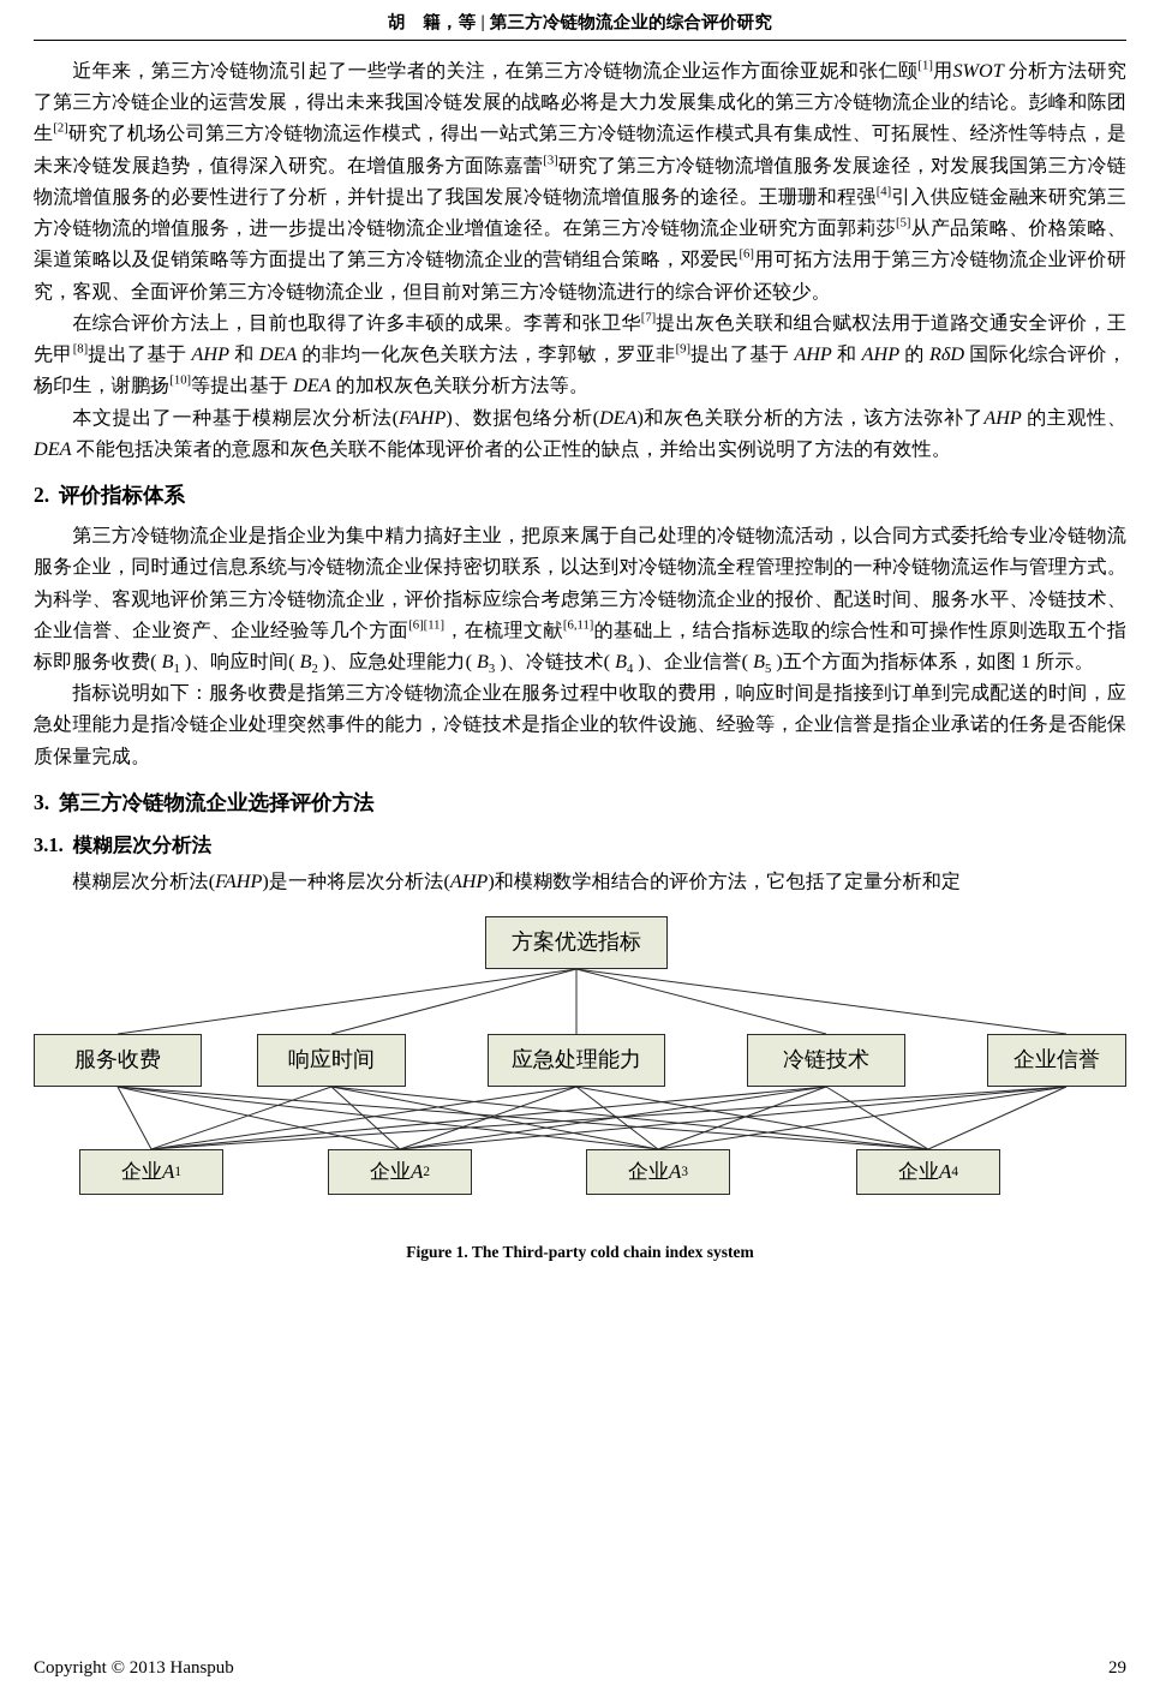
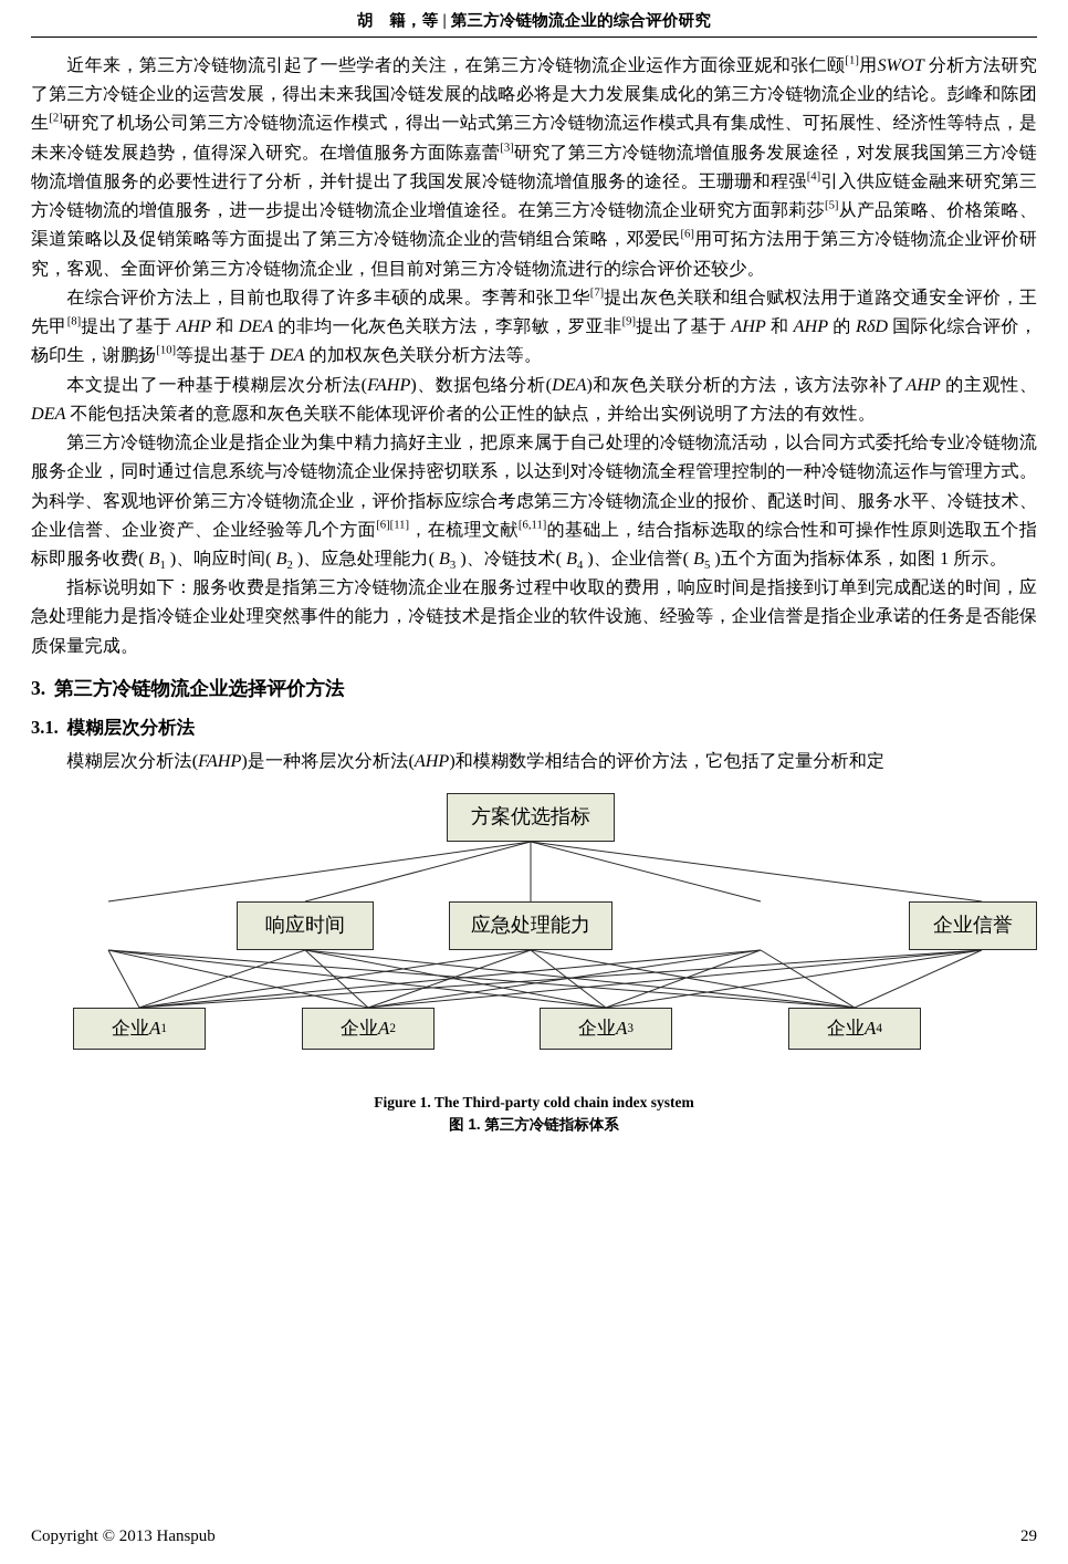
  胡 籍，等 | 第三方冷链物流企业的综合评价研究
  近年来，第三方冷链物流引起了一些学者的关注，在第三方冷链物流企业运作方面徐亚妮和张仁颐[1]用SWOT 分析方法研究了第三方冷链企业的运营发展，得出未来我国冷链发展的战略必将是大力发展集成化的第三方冷链物流企业的结论。彭峰和陈团生[2]研究了机场公司第三方冷链物流运作模式，得出一站式第三方冷链物流运作模式具有集成性、可拓展性、经济性等特点，是未来冷链发展趋势，值得深入研究。在增值服务方面陈嘉蕾[3]研究了第三方冷链物流增值服务发展途径，对发展我国第三方冷链物流增值服务的必要性进行了分析，并针提出了我国发展冷链物流增值服务的途径。王珊珊和程强[4]引入供应链金融来研究第三方冷链物流的增值服务，进一步提出冷链物流企业增值途径。在第三方冷链物流企业研究方面郭莉莎[5]从产品策略、价格策略、渠道策略以及促销策略等方面提出了第三方冷链物流企业的营销组合策略，邓爱民[6]用可拓方法用于第三方冷链物流企业评价研究，客观、全面评价第三方冷链物流企业，但目前对第三方冷链物流进行的综合评价还较少。
  在综合评价方法上，目前也取得了许多丰硕的成果。李菁和张卫华[7]提出灰色关联和组合赋权法用于道路交通安全评价，王先甲[8]提出了基于 AHP 和 DEA 的非均一化灰色关联方法，李郭敏，罗亚非[9]提出了基于 AHP 和 AHP 的 RδD 国际化综合评价，杨印生，谢鹏扬[10]等提出基于 DEA 的加权灰色关联分析方法等。
  本文提出了一种基于模糊层次分析法(FAHP)、数据包络分析(DEA)和灰色关联分析的方法，该方法弥补了AHP 的主观性、DEA 不能包括决策者的意愿和灰色关联不能体现评价者的公正性的缺点，并给出实例说明了方法的有效性。
- 2. 评价指标体系
  第三方冷链物流企业是指企业为集中精力搞好主业，把原来属于自己处理的冷链物流活动，以合同方式委托给专业冷链物流服务企业，同时通过信息系统与冷链物流企业保持密切联系，以达到对冷链物流全程管理控制的一种冷链物流运作与管理方式。为科学、客观地评价第三方冷链物流企业，评价指标应综合考虑第三方冷链物流企业的报价、配送时间、服务水平、冷链技术、企业信誉、企业资产、企业经验等几个方面[6][11]，在梳理文献[6,11]的基础上，结合指标选取的综合性和可操作性原则选取五个指标即服务收费( B1 )、响应时间( B2 )、应急处理能力( B3 )、冷链技术( B4 )、企业信誉( B5 )五个方面为指标体系，如图 1 所示。
  指标说明如下：服务收费是指第三方冷链物流企业在服务过程中收取的费用，响应时间是指接到订单到完成配送的时间，应急处理能力是指冷链企业处理突然事件的能力，冷链技术是指企业的软件设施、经验等，企业信誉是指企业承诺的任务是否能保质保量完成。
  3. 第三方冷链物流企业选择评价方法
  3.1. 模糊层次分析法
  模糊层次分析法(FAHP)是一种将层次分析法(AHP)和模糊数学相结合的评价方法，它包括了定量分析和定
  方案优选指标
- 服务收费
  响应时间
  应急处理能力
- 冷链技术
  企业信誉
  企业
  A
  1
  企业
  A
  2
  企业
  A
  3
  企业
  A
  4
  Figure 1. The Third-party cold chain index system
+ 图 1. 第三方冷链指标体系
  Copyright © 2013 Hanspub
  29
